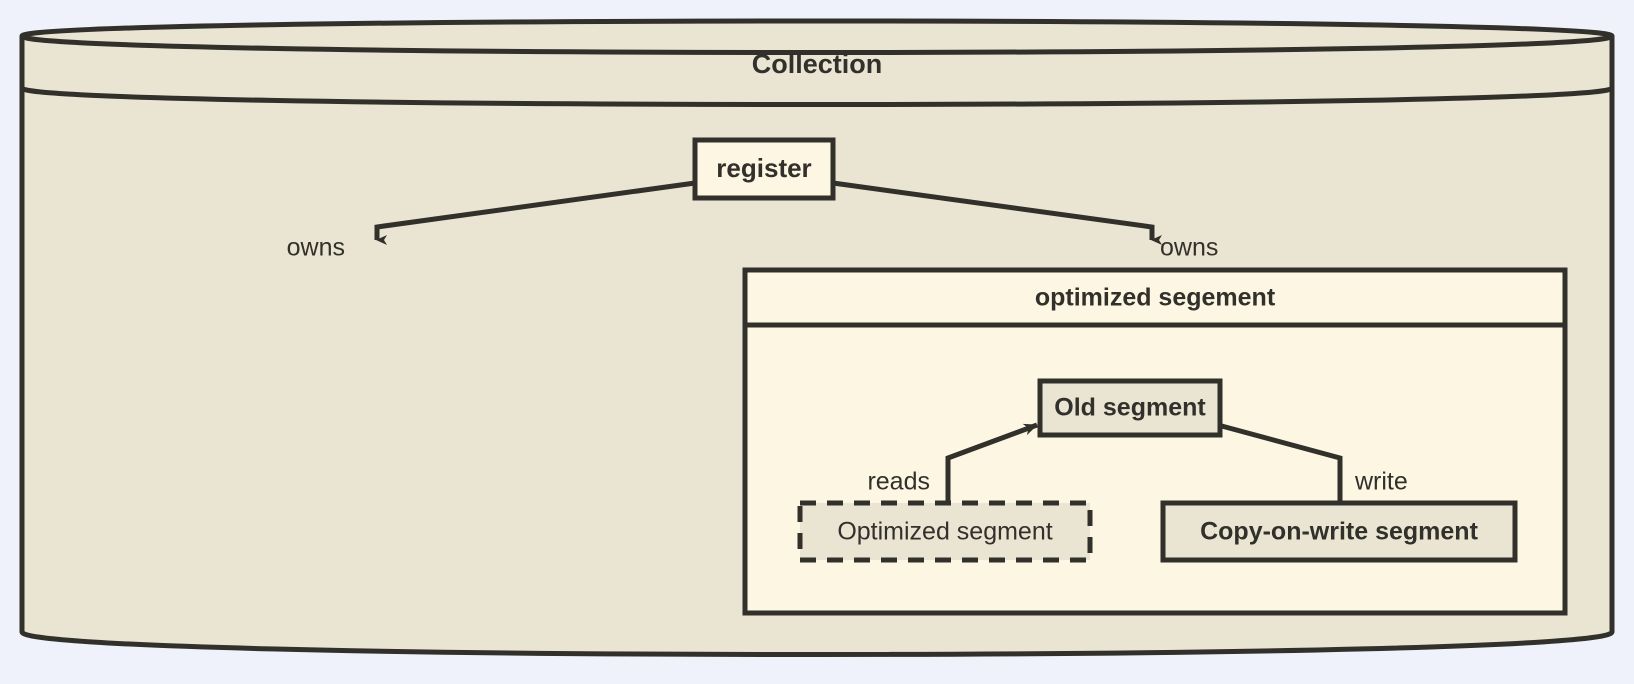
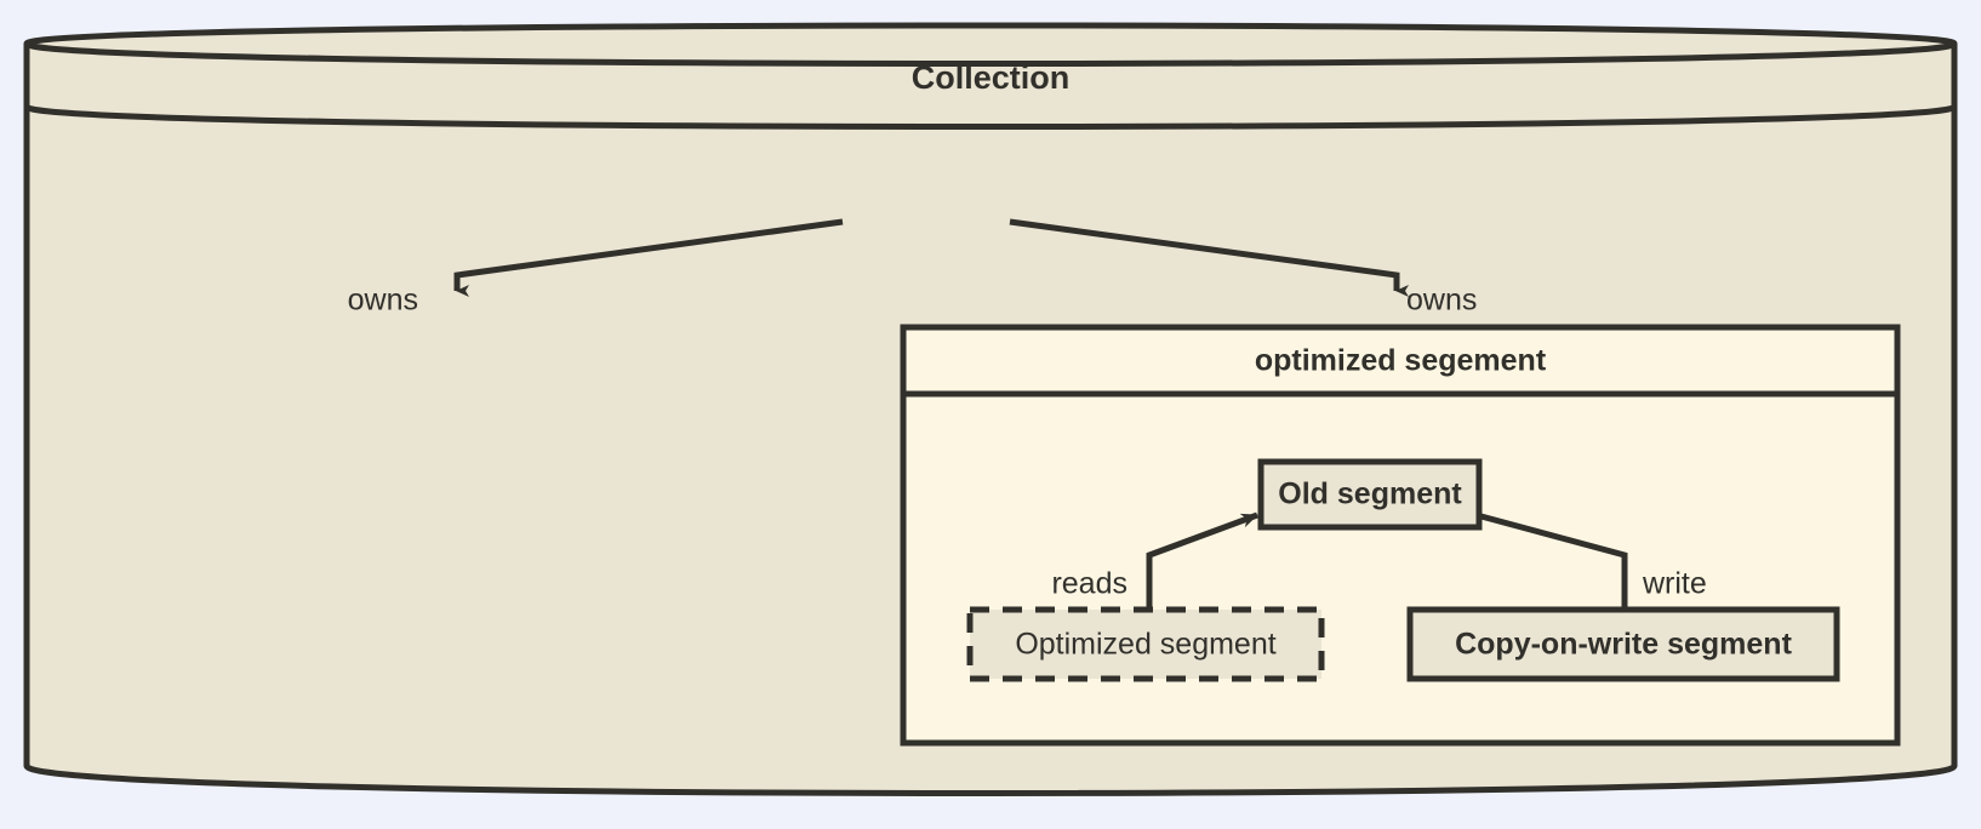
  Collection
- register
  owns
  owns
  optimized segement
  reads
  write
  Old segment
  Optimized segment
  Copy-on-write segment
